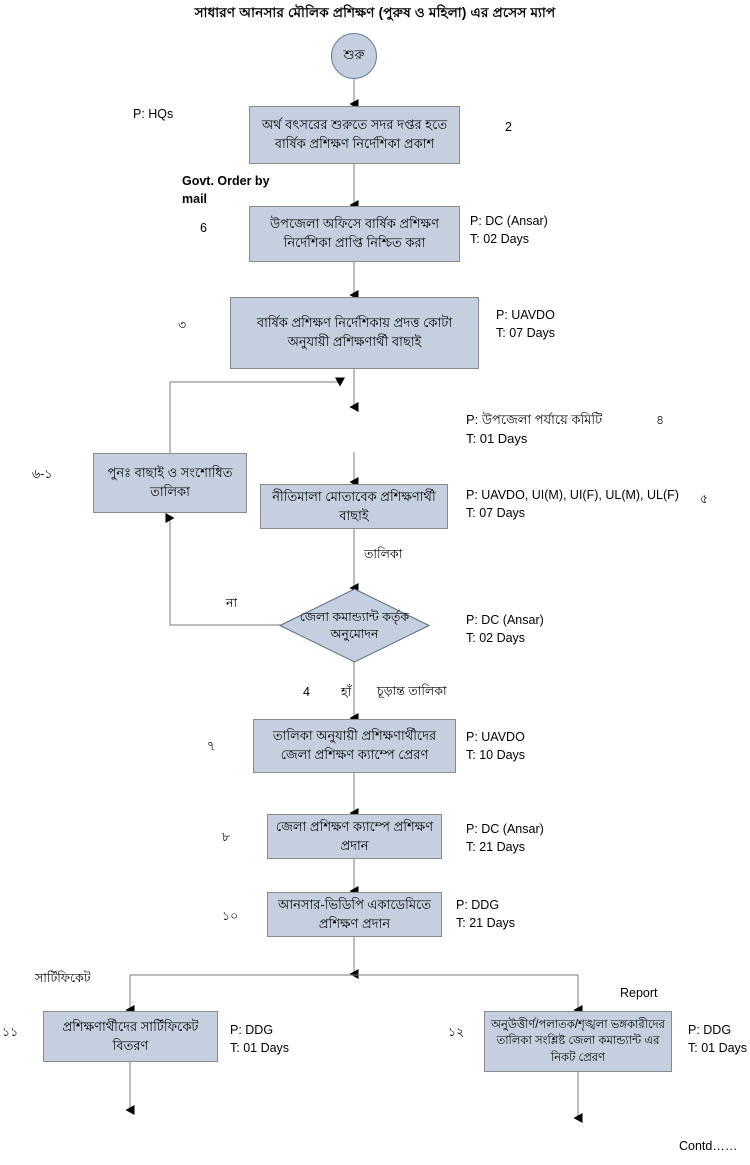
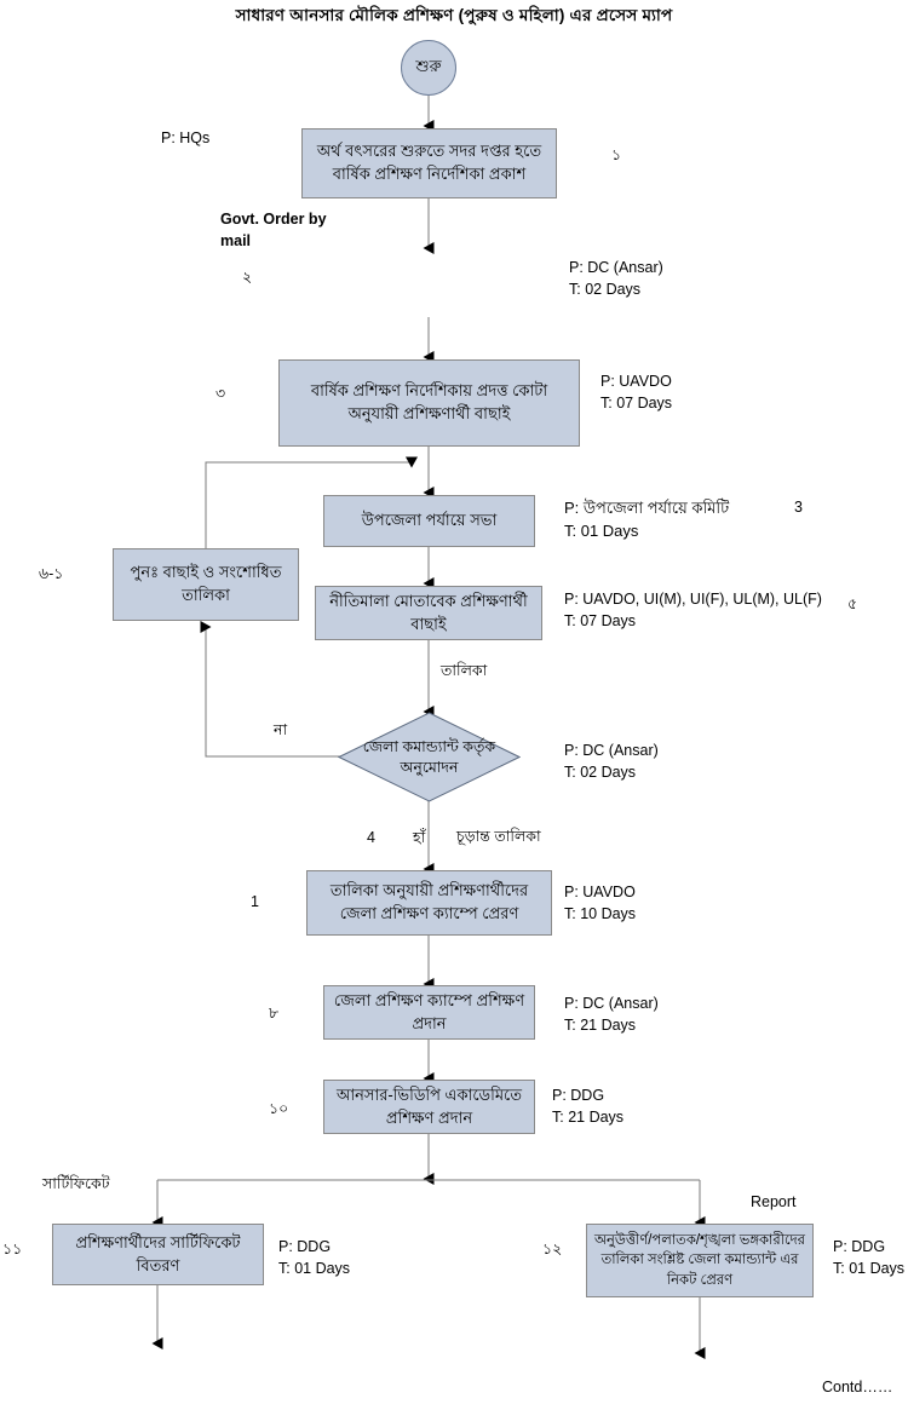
  সাধারণ আনসার মৌলিক প্রশিক্ষণ (পুরুষ ও মহিলা) এর প্রসেস ম্যাপ
  শুরু
  অর্থ বৎসরের শুরুতে সদর দপ্তর হতে বার্ষিক প্রশিক্ষণ নির্দেশিকা প্রকাশ
- উপজেলা অফিসে বার্ষিক প্রশিক্ষণ নির্দেশিকা প্রাপ্তি নিশ্চিত করা
  বার্ষিক প্রশিক্ষণ নির্দেশিকায় প্রদত্ত কোটা অনুযায়ী প্রশিক্ষণার্থী বাছাই
+ উপজেলা পর্যায়ে সভা
  নীতিমালা মোতাবেক প্রশিক্ষণার্থী বাছাই
  পুনঃ বাছাই ও সংশোধিত তালিকা
  জেলা কমান্ড্যান্ট কর্তৃক অনুমোদন
  তালিকা অনুযায়ী প্রশিক্ষণার্থীদের জেলা প্রশিক্ষণ ক্যাম্পে প্রেরণ
  জেলা প্রশিক্ষণ ক্যাম্পে প্রশিক্ষণ প্রদান
  আনসার-ভিডিপি একাডেমিতে প্রশিক্ষণ প্রদান
  প্রশিক্ষণার্থীদের সার্টিফিকেট বিতরণ
  অনুউত্তীর্ণ/পলাতক/শৃঙ্খলা ভঙ্গকারীদের তালিকা সংশ্লিষ্ট জেলা কমান্ড্যান্ট এর নিকট প্রেরণ
  P: HQs
  Govt. Order by
  mail
  P: DC (Ansar)
  T: 02 Days
  P: UAVDO
  T: 07 Days
  P: উপজেলা পর্যায়ে কমিটি
  T: 01 Days
  P: UAVDO, UI(M), UI(F), UL(M), UL(F)
  T: 07 Days
  P: DC (Ansar)
  T: 02 Days
  P: UAVDO
  T: 10 Days
  P: DC (Ansar)
  T: 21 Days
  P: DDG
  T: 21 Days
  P: DDG
  T: 01 Days
  P: DDG
  T: 01 Days
  তালিকা
  না
  হাঁ
  চূড়ান্ত তালিকা
  সার্টিফিকেট
  Report
- 2
+ ১
- 6
+ ২
  ৩
- ৪
+ 3
  ৫
  ৬-১
  4
- ৭
+ 1
  ৮
  ১০
  ১১
  ১২
  Contd……
